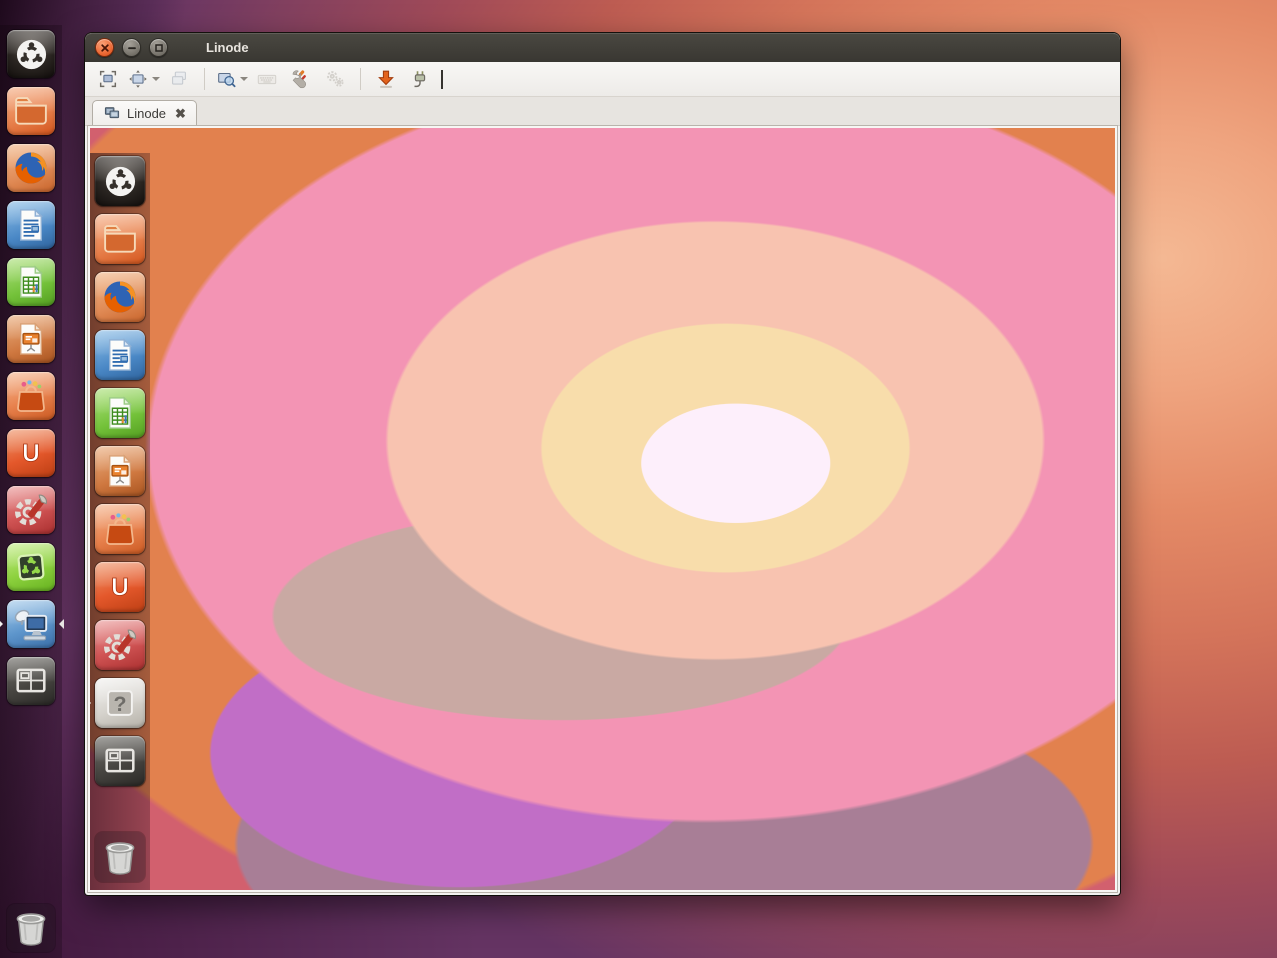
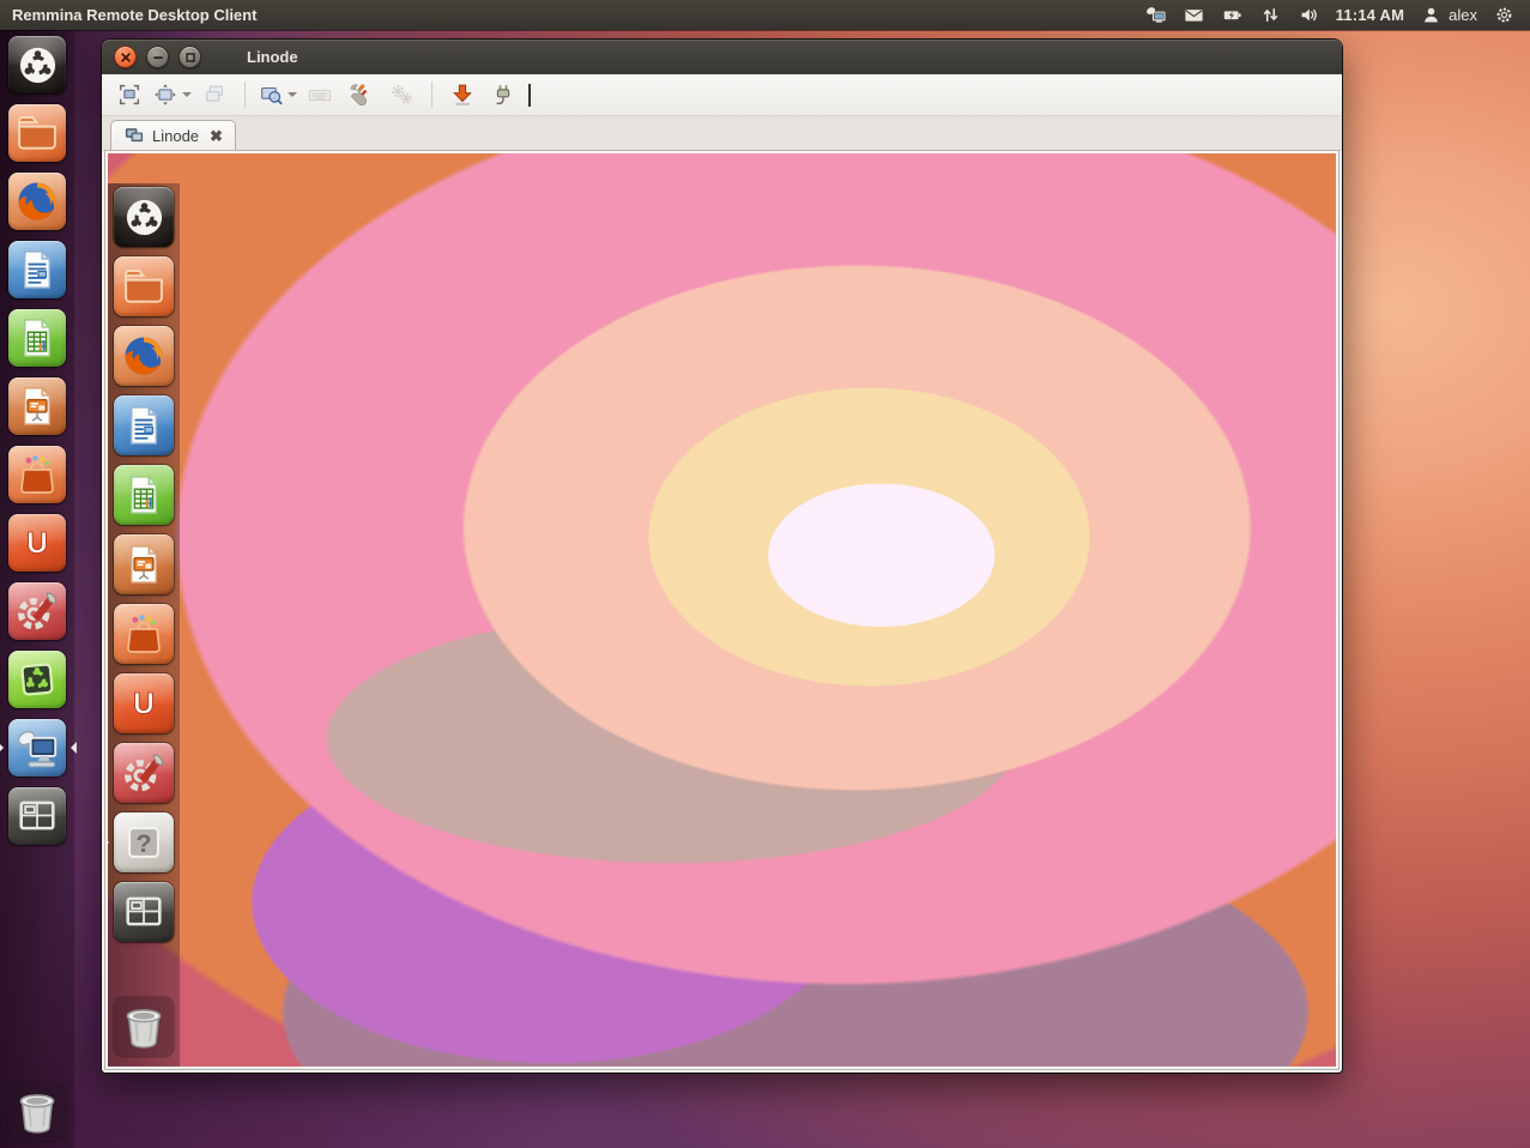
+ Remmina Remote Desktop Client
+ 11:14 AM
+ alex
  Linode
  Linode
  ✖
